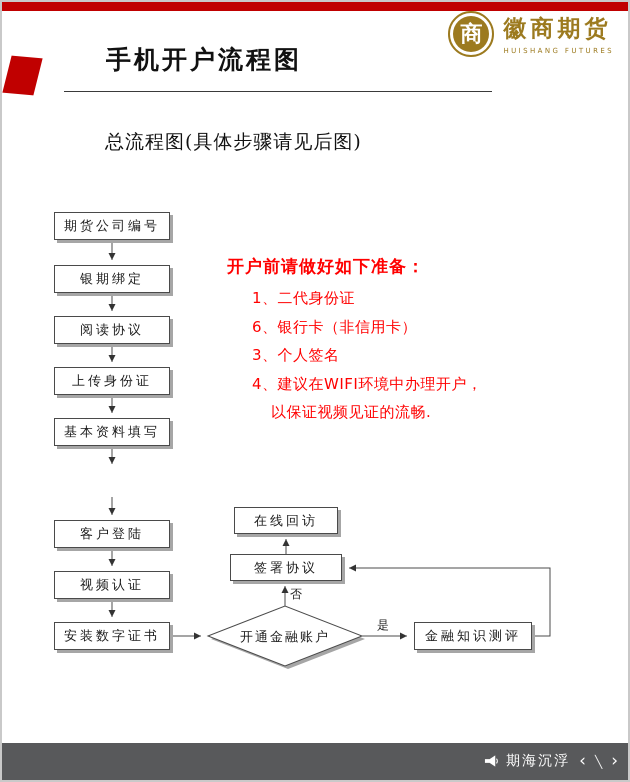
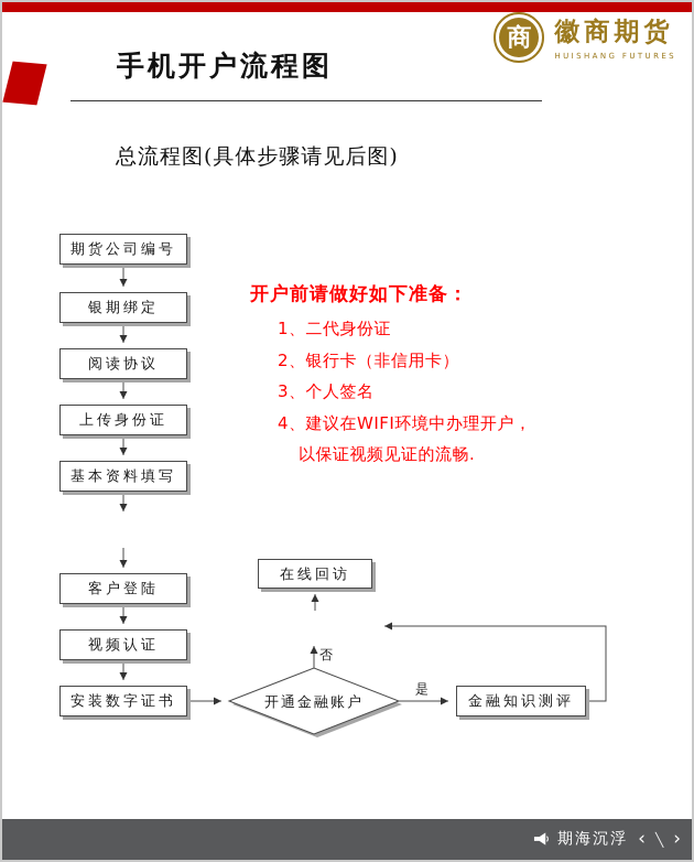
  手机开户流程图
  商
  徽商期货
  HUISHANG FUTURES
  总流程图(具体步骤请见后图)
  期货公司编号
  银期绑定
  阅读协议
  上传身份证
  基本资料填写
  客户登陆
  视频认证
  安装数字证书
  在线回访
- 签署协议
  开通金融账户
  金融知识测评
  否
  是
  开户前请做好如下准备：
  1、二代身份证
- 6、银行卡（非信用卡）
+ 2、银行卡（非信用卡）
  3、个人签名
  4、建议在WIFI环境中办理开户，
  以保证视频见证的流畅.
  期海沉浮
  ‹
  ╲
  ›
